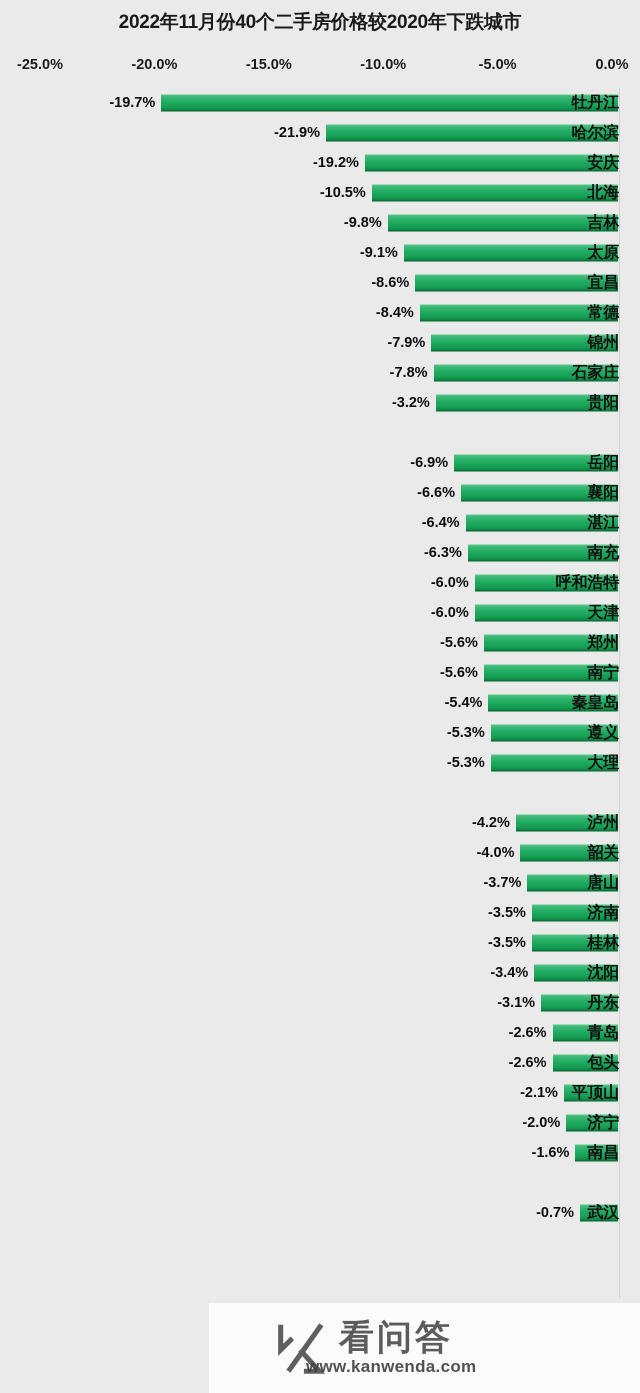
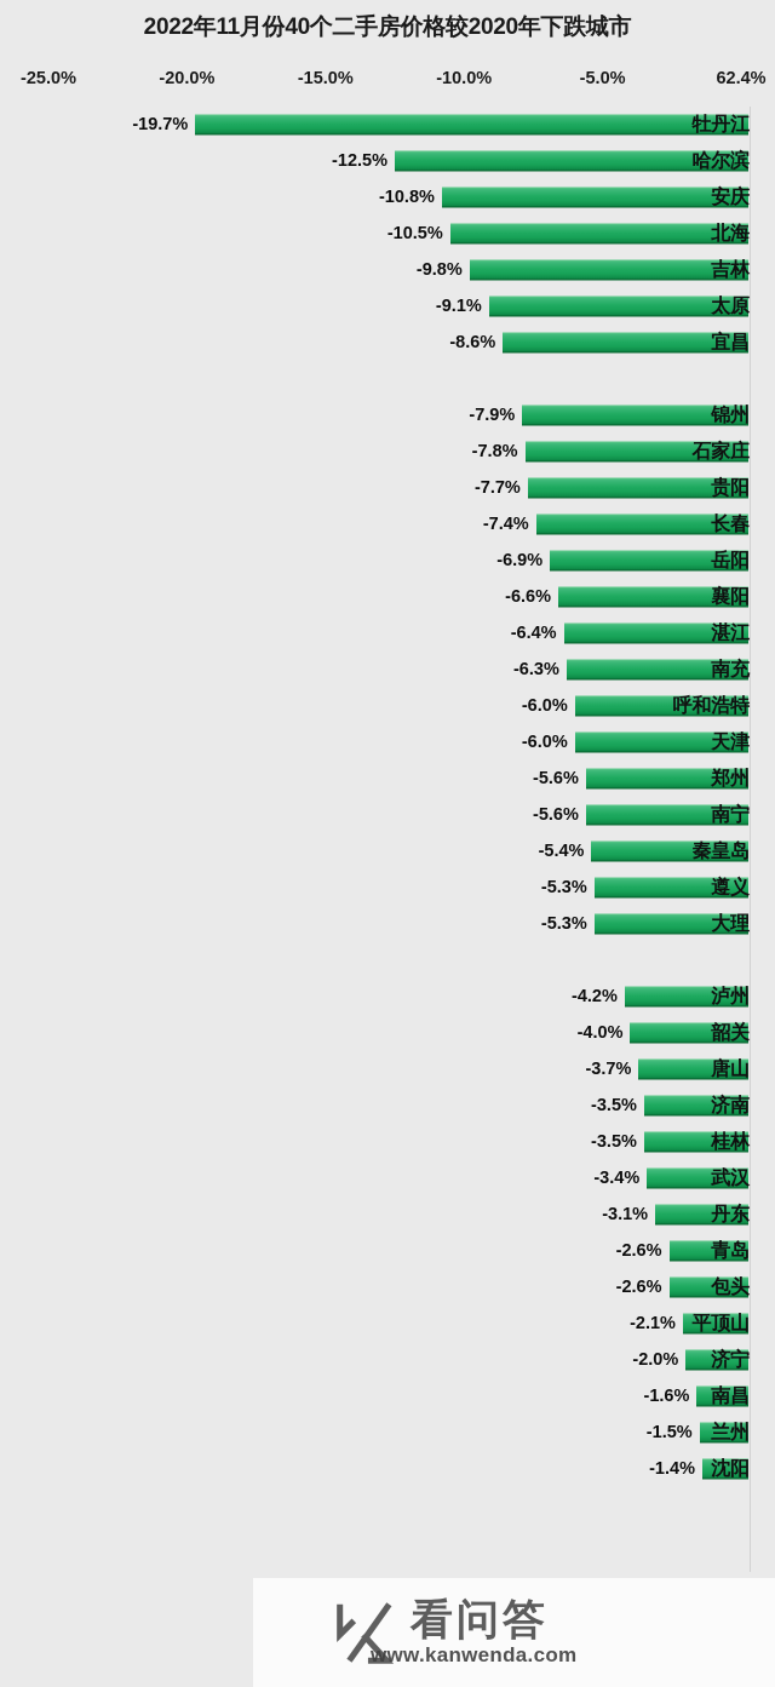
  2022年11月份40个二手房价格较2020年下跌城市
  -25.0%
  -20.0%
  -15.0%
  -10.0%
  -5.0%
- 0.0%
+ 62.4%
  -19.7%
  牡丹江
- -21.9%
+ -12.5%
  哈尔滨
- -19.2%
+ -10.8%
  安庆
  -10.5%
  北海
  -9.8%
  吉林
  -9.1%
  太原
  -8.6%
  宜昌
- -8.4%
- 常德
  -7.9%
  锦州
  -7.8%
  石家庄
- -3.2%
+ -7.7%
  贵阳
+ -7.4%
+ 长春
  -6.9%
  岳阳
  -6.6%
  襄阳
  -6.4%
  湛江
  -6.3%
  南充
  -6.0%
  呼和浩特
  -6.0%
  天津
  -5.6%
  郑州
  -5.6%
  南宁
  -5.4%
  秦皇岛
  -5.3%
  遵义
  -5.3%
  大理
  -4.2%
  泸州
  -4.0%
  韶关
  -3.7%
  唐山
  -3.5%
  济南
  -3.5%
  桂林
  -3.4%
- 沈阳
+ 武汉
  -3.1%
  丹东
  -2.6%
  青岛
  -2.6%
  包头
  -2.1%
  平顶山
  -2.0%
  济宁
  -1.6%
  南昌
+ -1.5%
+ 兰州
- -0.7%
+ -1.4%
- 武汉
+ 沈阳
  看问答
  www.kanwenda.com
